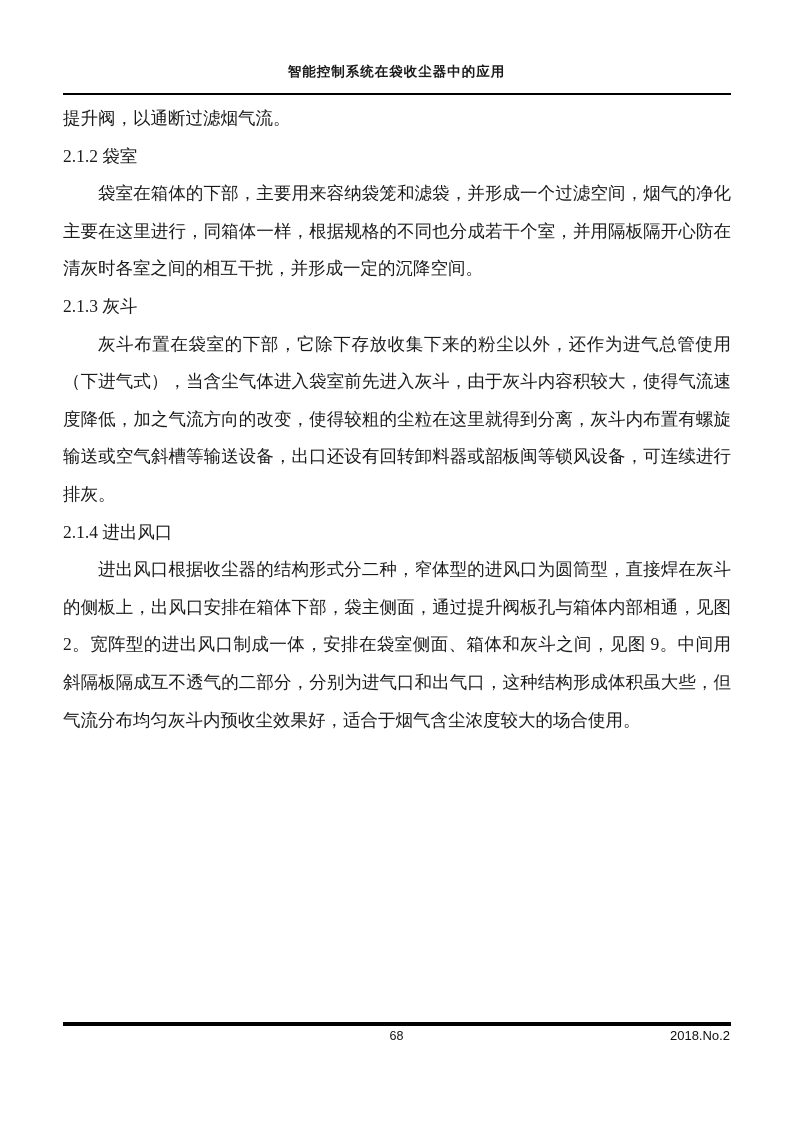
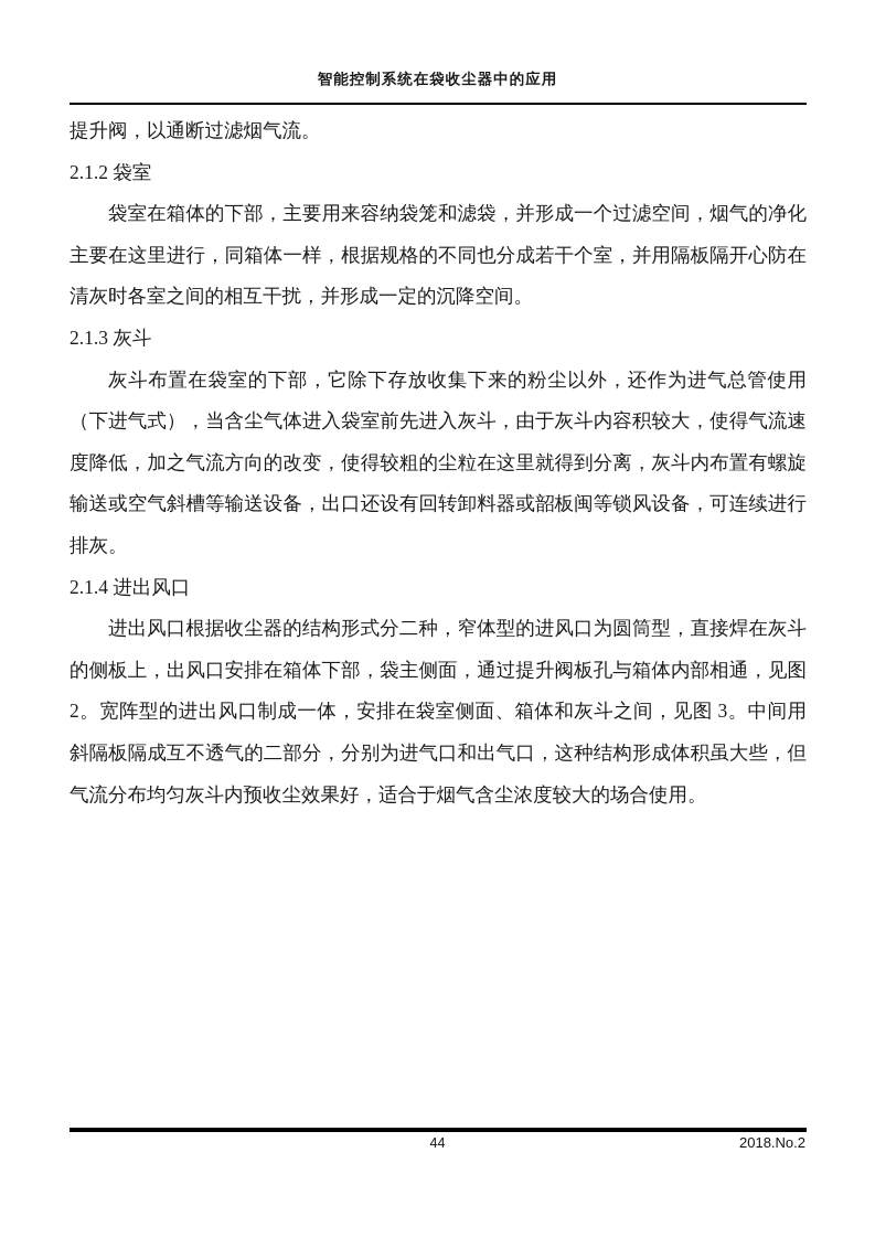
  智能控制系统在袋收尘器中的应用
  提升阀，以通断过滤烟气流。
  2.1.2 袋室
  袋室在箱体的下部，主要用来容纳袋笼和滤袋，并形成一个过滤空间，烟气的净化主要在这里进行，同箱体一样，根据规格的不同也分成若干个室，并用隔板隔开心防在清灰时各室之间的相互干扰，并形成一定的沉降空间。
  2.1.3 灰斗
  灰斗布置在袋室的下部，它除下存放收集下来的粉尘以外，还作为进气总管使用（下进气式），当含尘气体进入袋室前先进入灰斗，由于灰斗内容积较大，使得气流速度降低，加之气流方向的改变，使得较粗的尘粒在这里就得到分离，灰斗内布置有螺旋输送或空气斜槽等输送设备，出口还设有回转卸料器或韶板闽等锁风设备，可连续进行排灰。
  2.1.4 进出风口
- 进出风口根据收尘器的结构形式分二种，窄体型的进风口为圆筒型，直接焊在灰斗的侧板上，出风口安排在箱体下部，袋主侧面，通过提升阀板孔与箱体内部相通，见图 2。宽阵型的进出风口制成一体，安排在袋室侧面、箱体和灰斗之间，见图 9。中间用斜隔板隔成互不透气的二部分，分别为进气口和出气口，这种结构形成体积虽大些，但气流分布均匀灰斗内预收尘效果好，适合于烟气含尘浓度较大的场合使用。
+ 进出风口根据收尘器的结构形式分二种，窄体型的进风口为圆筒型，直接焊在灰斗的侧板上，出风口安排在箱体下部，袋主侧面，通过提升阀板孔与箱体内部相通，见图 2。宽阵型的进出风口制成一体，安排在袋室侧面、箱体和灰斗之间，见图 3。中间用斜隔板隔成互不透气的二部分，分别为进气口和出气口，这种结构形成体积虽大些，但气流分布均匀灰斗内预收尘效果好，适合于烟气含尘浓度较大的场合使用。
- 68
+ 44
  2018.No.2
